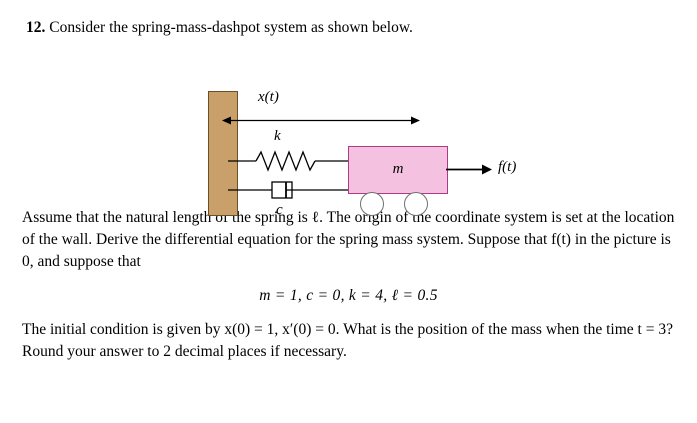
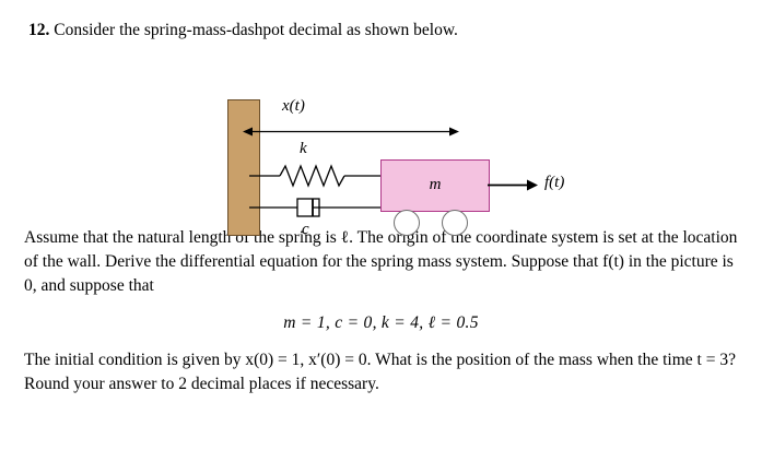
- 12. Consider the spring-mass-dashpot system as shown below.
+ 12. Consider the spring-mass-dashpot decimal as shown below.
  x(t)
  k
  c
  m
  f(t)
  Assume that the natural length of the spring is ℓ. The origin of the coordinate system is set at the location of the wall. Derive the differential equation for the spring mass system. Suppose that f(t) in the picture is 0, and suppose that
  m = 1, c = 0, k = 4, ℓ = 0.5
  The initial condition is given by x(0) = 1, x′(0) = 0. What is the position of the mass when the time t = 3? Round your answer to 2 decimal places if necessary.
